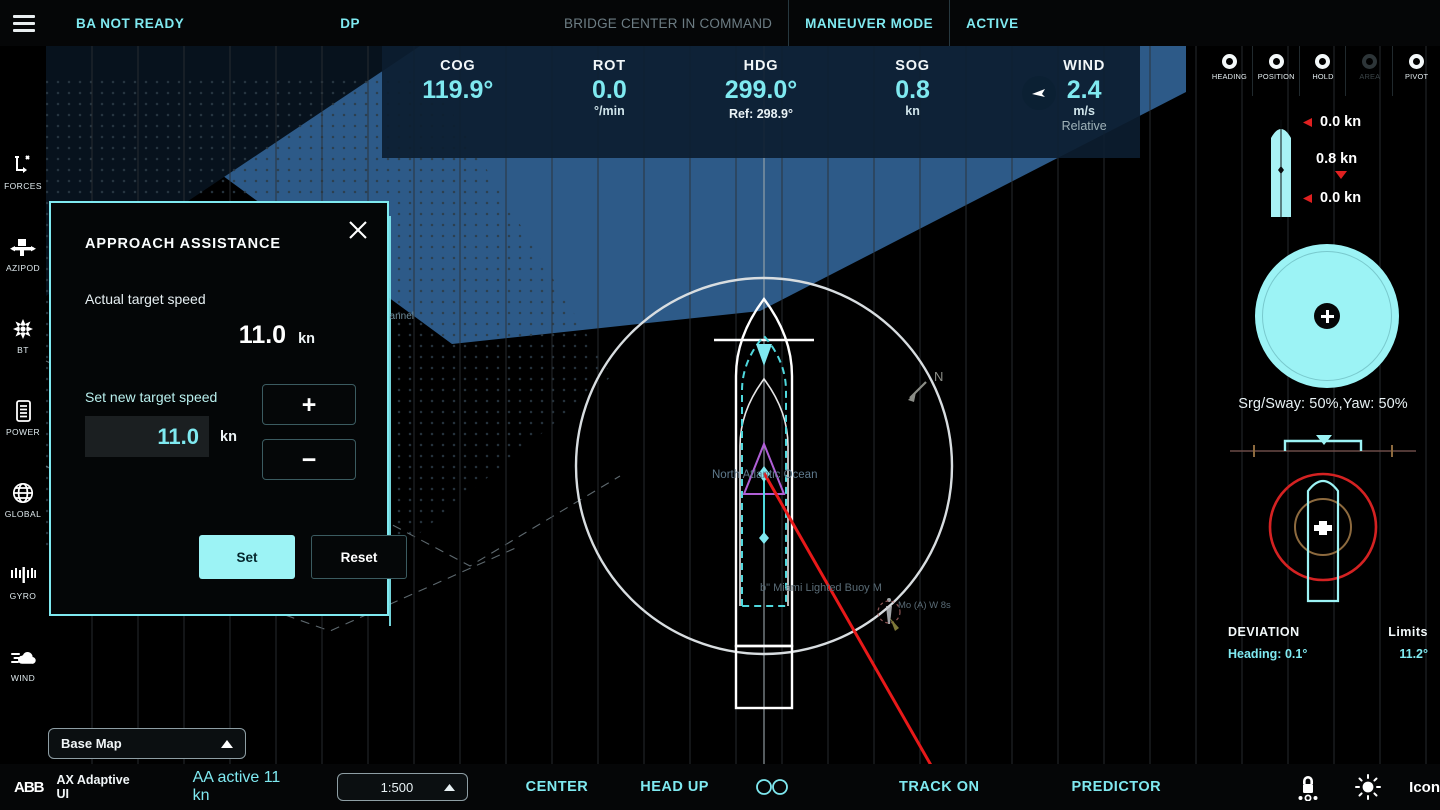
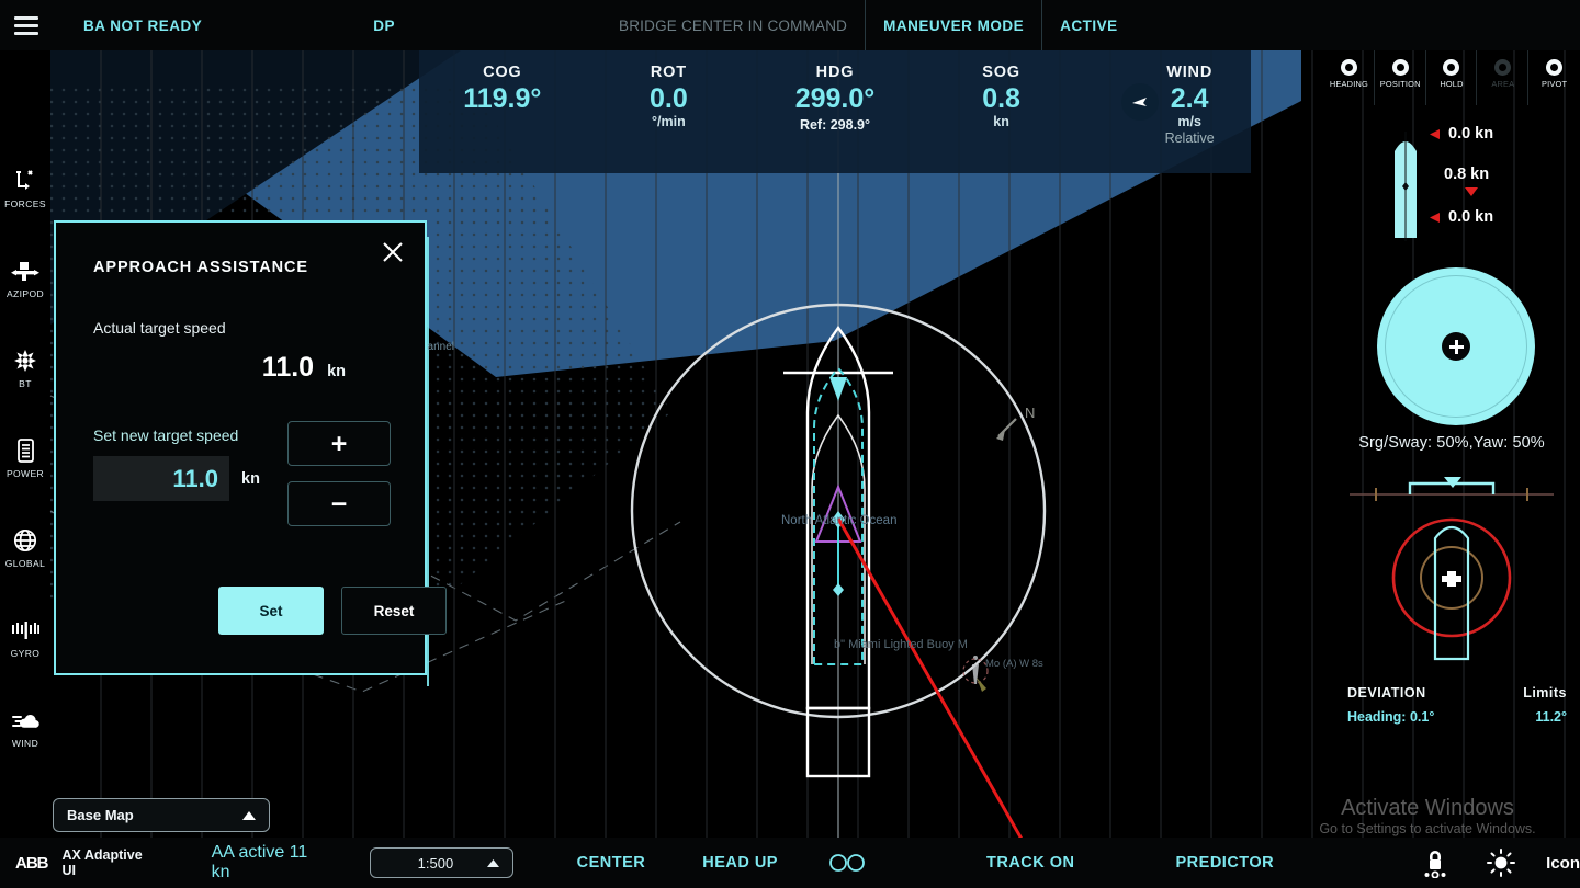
  N
  North Atlantic Ocean
  b" Miami Lighted Buoy M
  Mo (A) W 8s
  annel
  COG
  119.9°
  ROT
  0.0
  °/min
  HDG
  299.0°
  Ref: 298.9°
  SOG
  0.8
  kn
  WIND
  2.4
  m/s
  Relative
  BA NOT READY
  DP
  BRIDGE CENTER IN COMMAND
  MANEUVER MODE
  ACTIVE
  FORCES
  AZIPOD
  BT
  POWER
  GLOBAL
  GYRO
  WIND
  APPROACH ASSISTANCE
  Actual target speed
  11.0
  kn
  Set new target speed
  11.0
  kn
  +
  −
  Set
  Reset
  HEADING
  POSITION
  HOLD
  AREA
  PIVOT
  0.0 kn
  0.8 kn
  0.0 kn
  Srg/Sway: 50%,Yaw: 50%
  DEVIATION
  Limits
  Heading: 0.1°
  11.2°
+ Activate Windows
+ Go to Settings to activate Windows.
  Base Map
  ABB
  AX Adaptive UI
  AA active 11 kn
  1:500
  CENTER
  HEAD UP
  TRACK ON
  PREDICTOR
  Icon
